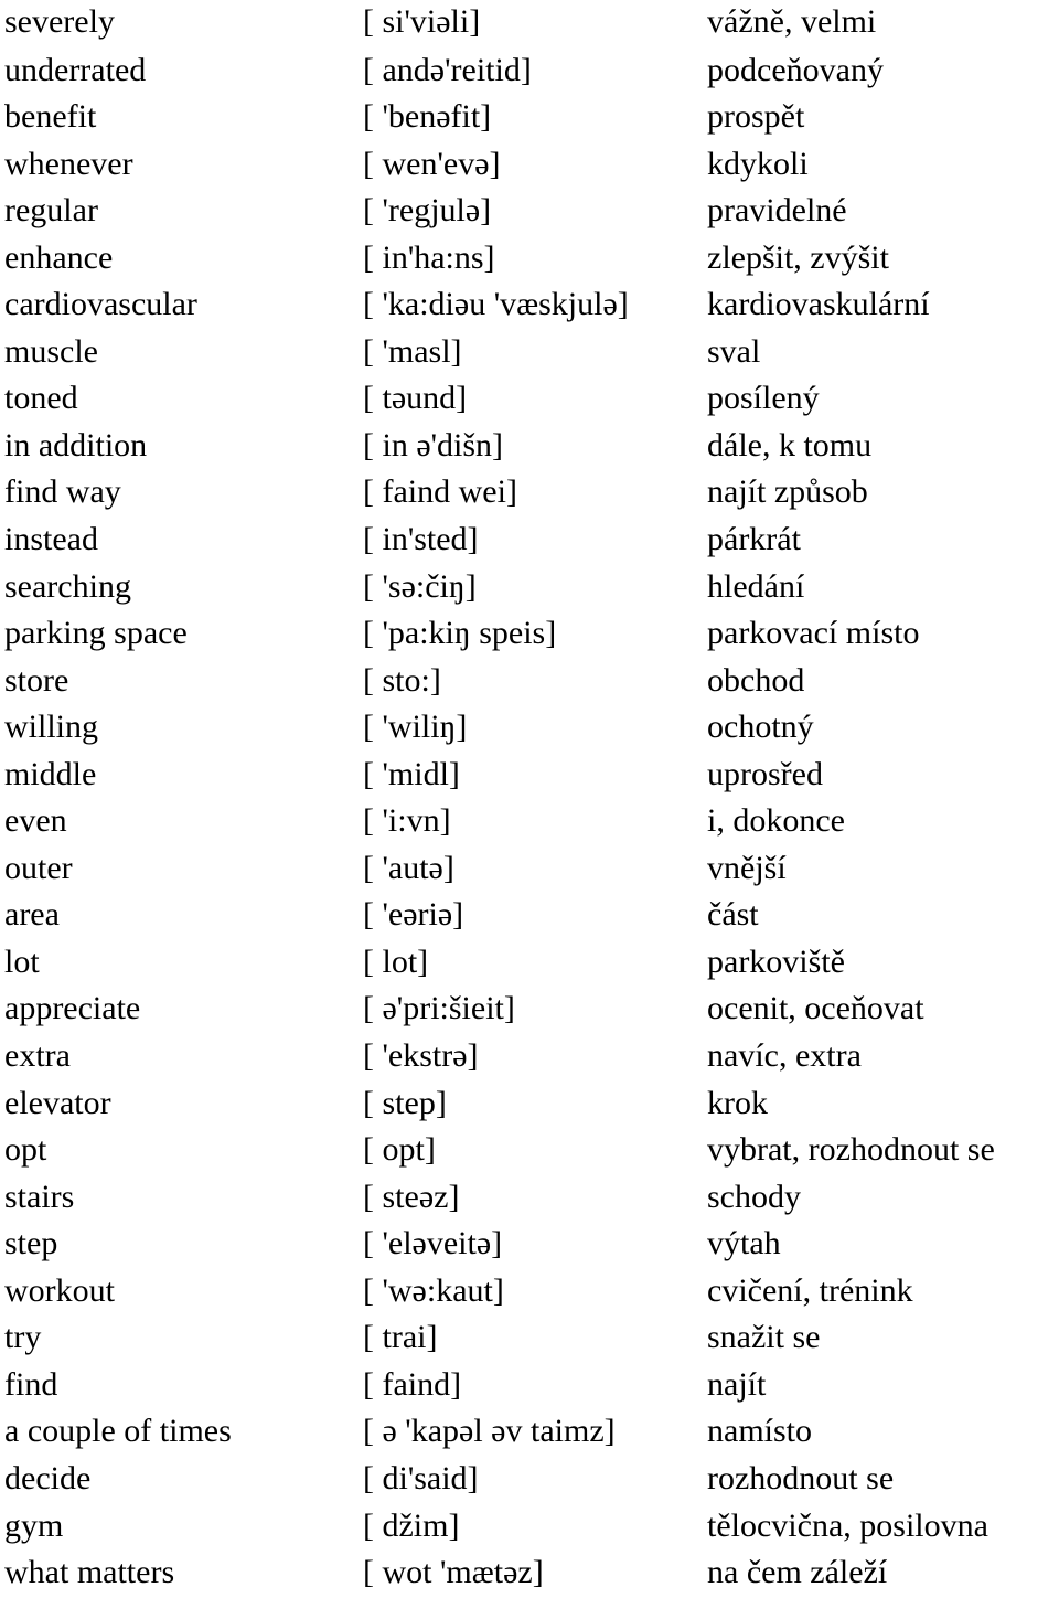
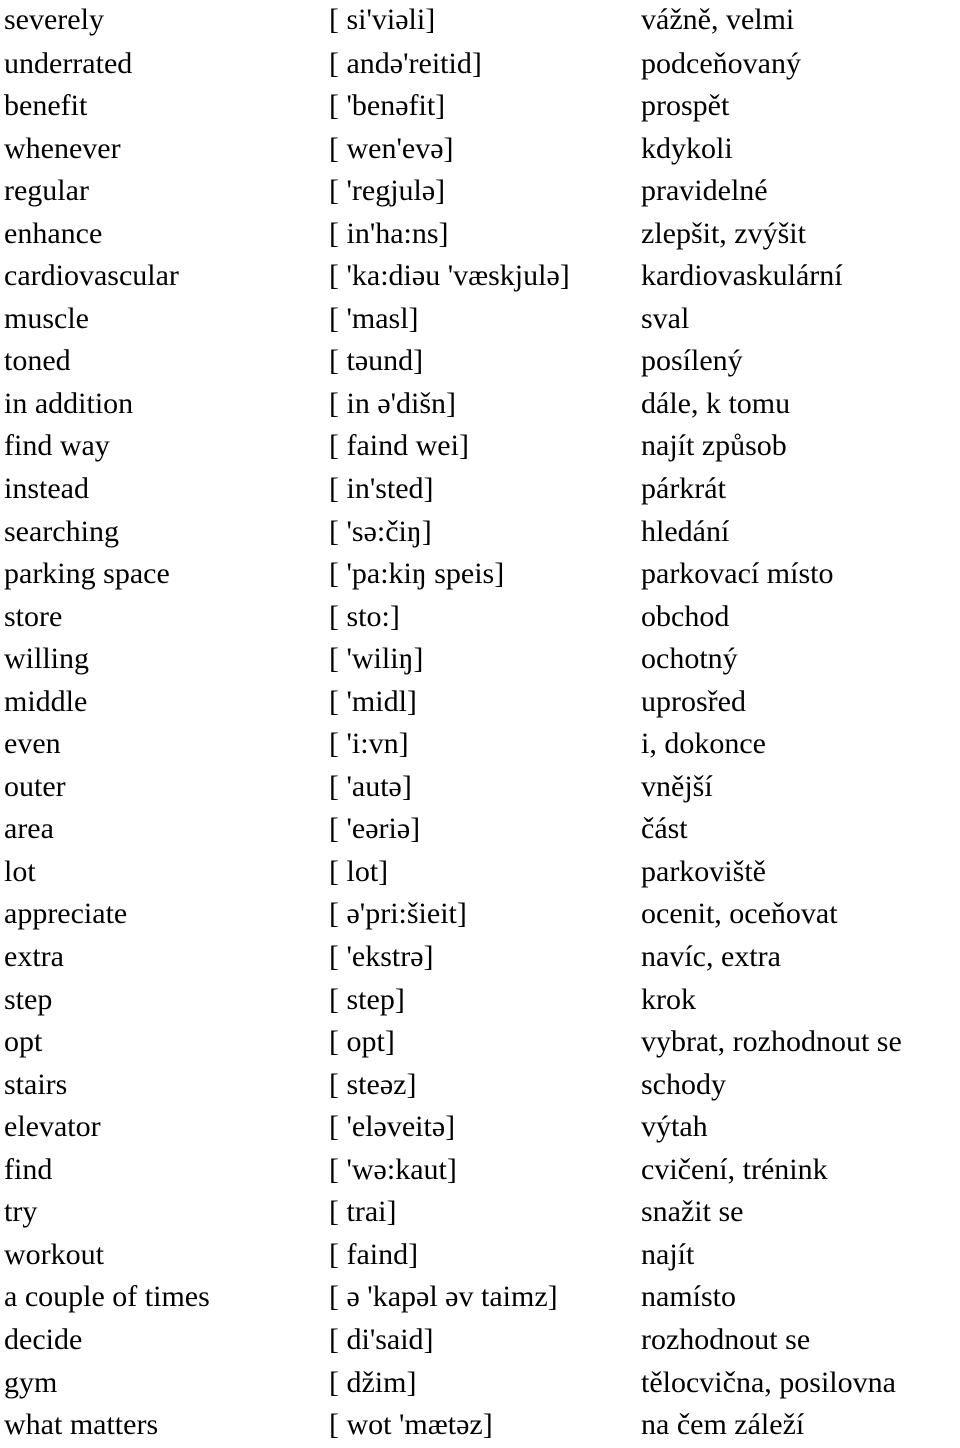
  severely	[ si'viəli]	vážně, velmi
  underrated	[ andə'reitid]	podceňovaný
  benefit	[ 'benəfit]	prospět
  whenever	[ wen'evə]	kdykoli
  regular	[ 'regjulə]	pravidelné
  enhance	[ in'ha:ns]	zlepšit, zvýšit
  cardiovascular	[ 'ka:diəu 'væskjulə]	kardiovaskulární
  muscle	[ 'masl]	sval
  toned	[ təund]	posílený
  in addition	[ in ə'dišn]	dále, k tomu
  find way	[ faind wei]	najít způsob
  instead	[ in'sted]	párkrát
  searching	[ 'sə:čiŋ]	hledání
  parking space	[ 'pa:kiŋ speis]	parkovací místo
  store	[ sto:]	obchod
  willing	[ 'wiliŋ]	ochotný
  middle	[ 'midl]	uprosřed
  even	[ 'i:vn]	i, dokonce
  outer	[ 'autə]	vnější
  area	[ 'eəriə]	část
  lot	[ lot]	parkoviště
  appreciate	[ ə'pri:šieit]	ocenit, oceňovat
  extra	[ 'ekstrə]	navíc, extra
- elevator	[ step]	krok
+ step	[ step]	krok
  opt	[ opt]	vybrat, rozhodnout se
  stairs	[ steəz]	schody
- step	[ 'eləveitə]	výtah
+ elevator	[ 'eləveitə]	výtah
- workout	[ 'wə:kaut]	cvičení, trénink
+ find	[ 'wə:kaut]	cvičení, trénink
  try	[ trai]	snažit se
- find	[ faind]	najít
+ workout	[ faind]	najít
  a couple of times	[ ə 'kapəl əv taimz]	namísto
  decide	[ di'said]	rozhodnout se
  gym	[ džim]	tělocvična, posilovna
  what matters	[ wot 'mætəz]	na čem záleží
